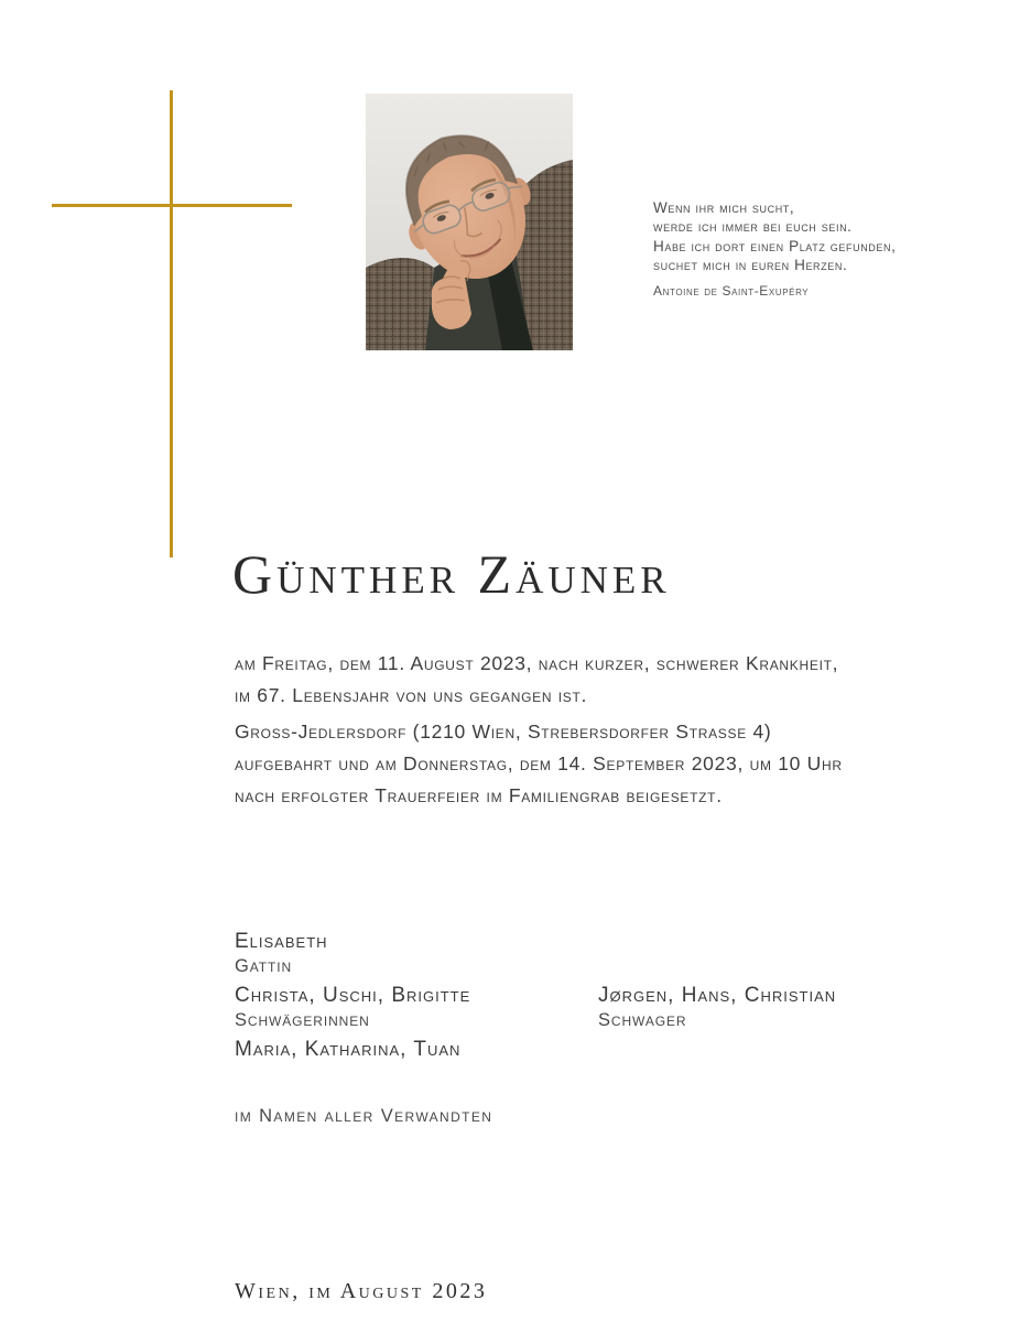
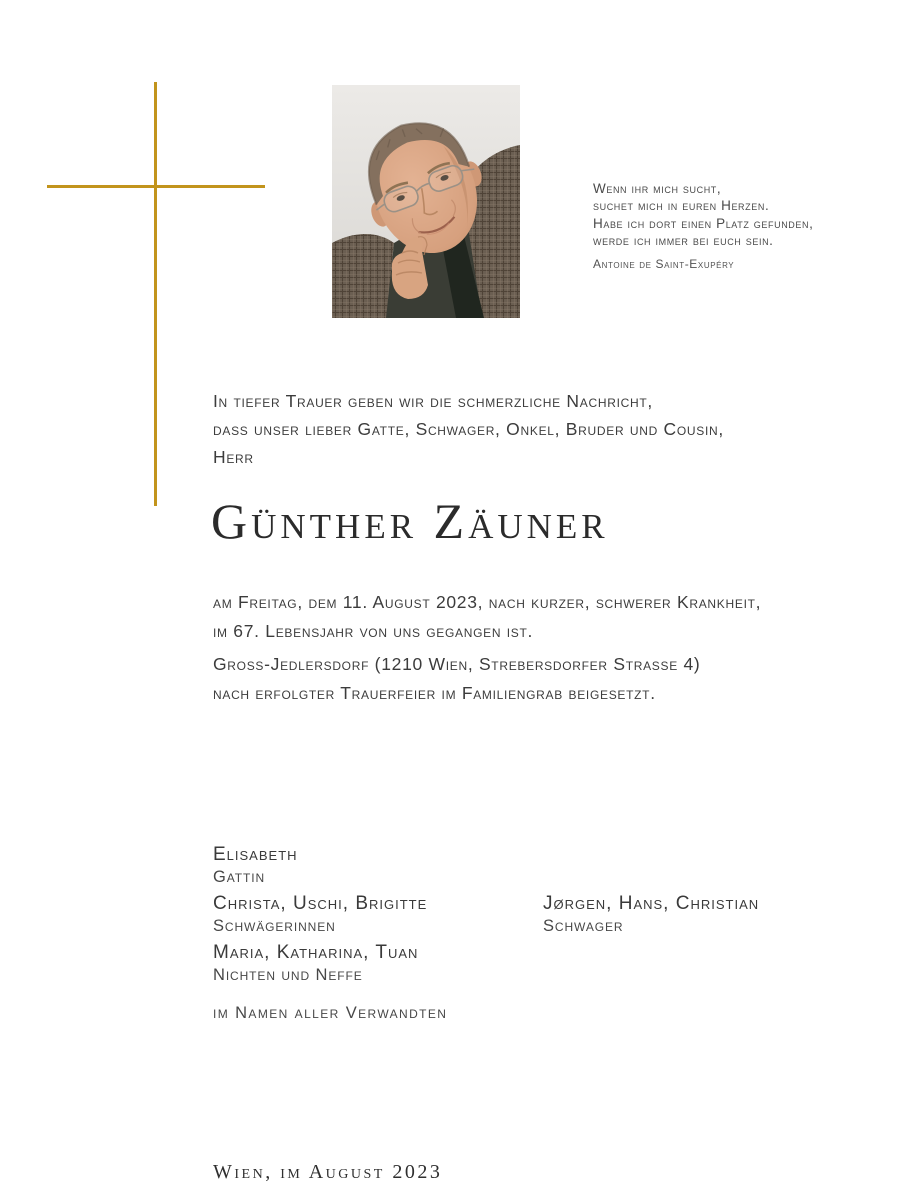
  Wenn ihr mich sucht,
- werde ich immer bei euch sein.
+ suchet mich in euren Herzen.
  Habe ich dort einen Platz gefunden,
- suchet mich in euren Herzen.
+ werde ich immer bei euch sein.
  Antoine de Saint-Exupéry
+ In tiefer Trauer geben wir die schmerzliche Nachricht,
+ dass unser lieber Gatte, Schwager, Onkel, Bruder und Cousin,
+ Herr
  Günther Zäuner
  am Freitag, dem 11. August 2023, nach kurzer, schwerer Krankheit,
  im 67. Lebensjahr von uns gegangen ist.
  Gross-Jedlersdorf (1210 Wien, Strebersdorfer Strasse 4)
- aufgebahrt und am Donnerstag, dem 14. September 2023, um 10 Uhr
  nach erfolgter Trauerfeier im Familiengrab beigesetzt.
  Elisabeth
  Gattin
  Christa, Uschi, Brigitte
  Schwägerinnen
  Jørgen, Hans, Christian
  Schwager
  Maria, Katharina, Tuan
+ Nichten und Neffe
  im Namen aller Verwandten
  Wien, im August 2023
